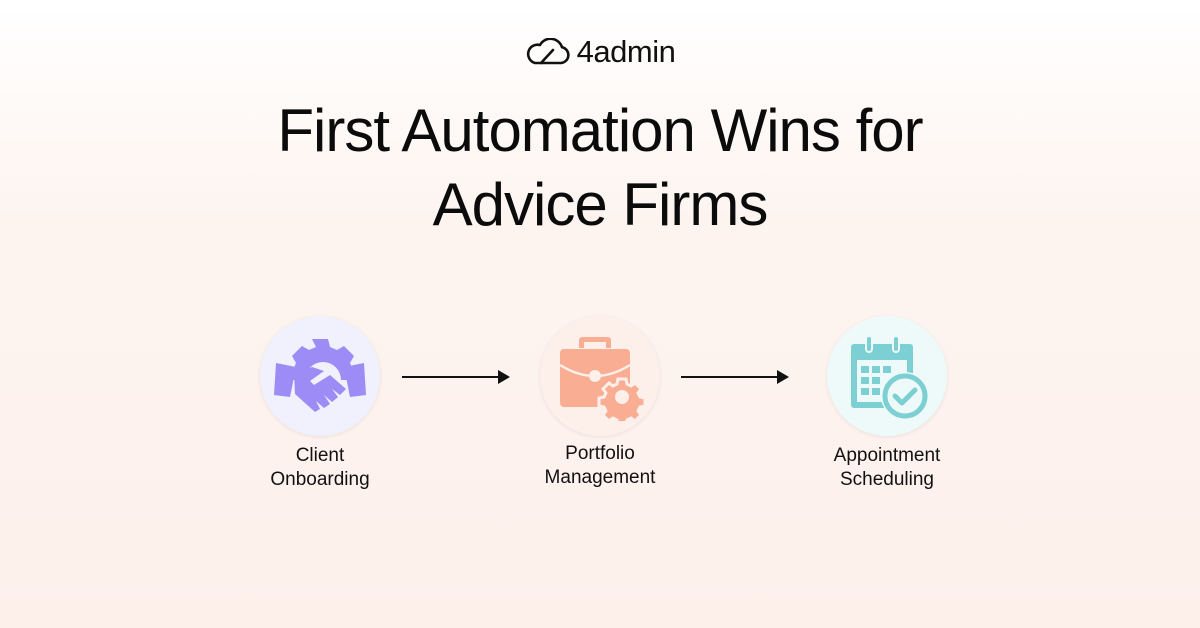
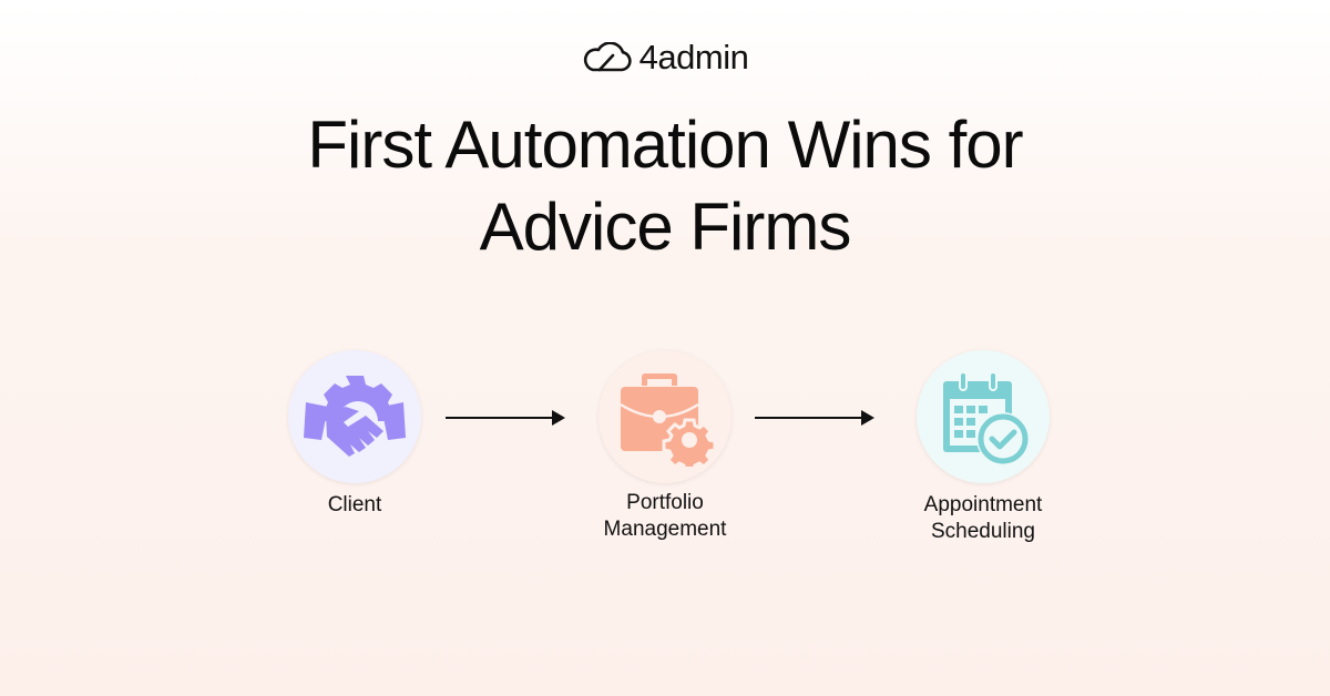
  4admin
  First Automation Wins for
  Advice Firms
  Client
- Onboarding
  Portfolio
  Management
  Appointment
  Scheduling
